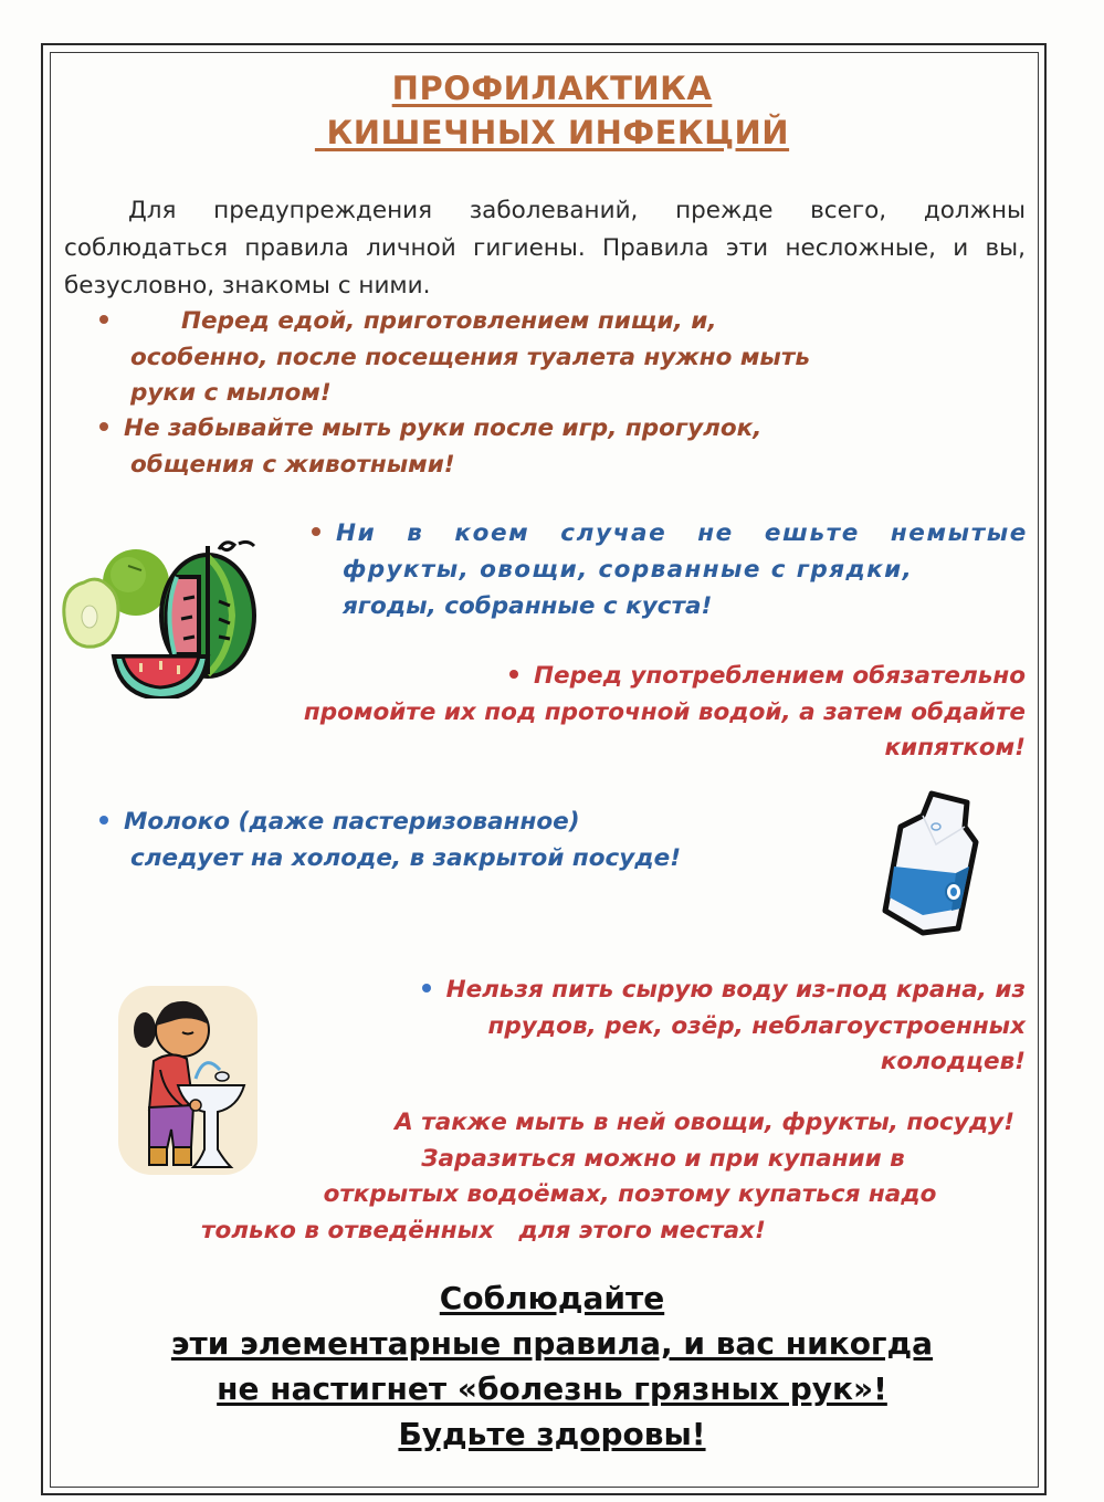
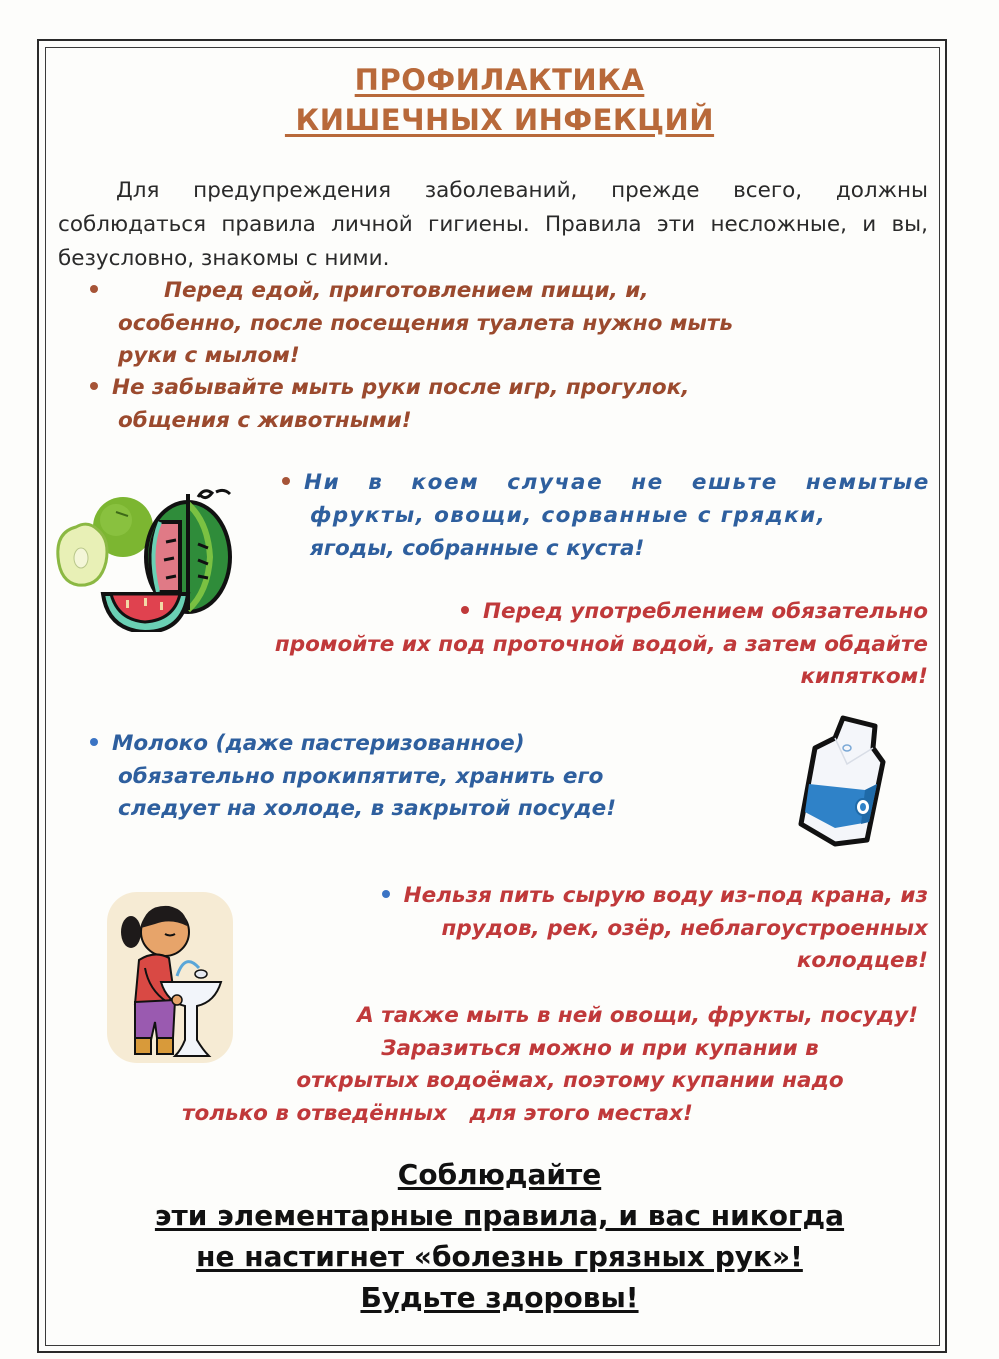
  ПРОФИЛАКТИКА
  КИШЕЧНЫХ ИНФЕКЦИЙ
  Для предупреждения заболеваний, прежде всего, должны соблюдаться правила личной гигиены. Правила эти несложные, и вы, безусловно, знакомы с ними.
  Перед едой, приготовлением пищи, и,
  особенно, после посещения туалета нужно мыть
  руки с мылом!
  Не забывайте мыть руки после игр, прогулок,
  общения с животными!
  Ни в коем случае не ешьте немытые
  фрукты, овощи, сорванные с грядки,
  ягоды, собранные с куста!
  Перед употреблением обязательно
  промойте их под проточной водой, а затем обдайте
  кипятком!
  Молоко (даже пастеризованное)
+ обязательно прокипятите, хранить его
  следует на холоде, в закрытой посуде!
  Нельзя пить сырую воду из-под крана, из
  прудов, рек, озёр, неблагоустроенных
  колодцев!
  А также мыть в ней овощи, фрукты, посуду!
  Заразиться можно и при купании в
- открытых водоёмах, поэтому купаться надо
+ открытых водоёмах, поэтому купании надо
  только в отведённых для этого местах!
  Соблюдайте
  эти элементарные правила, и вас никогда
  не настигнет «болезнь грязных рук»!
  Будьте здоровы!
